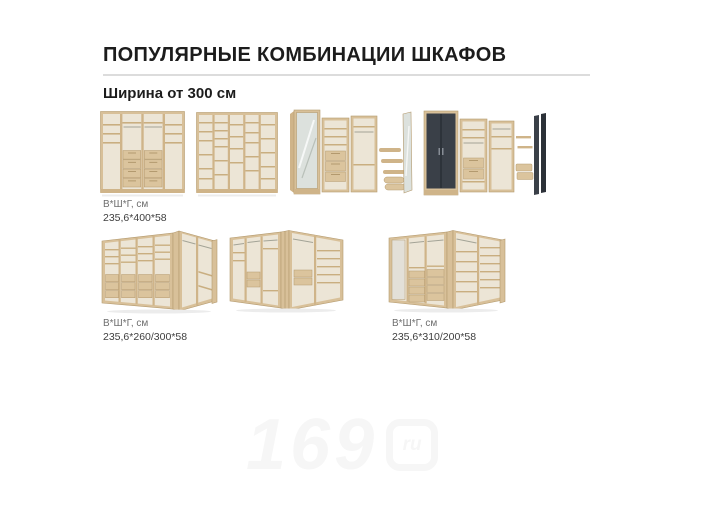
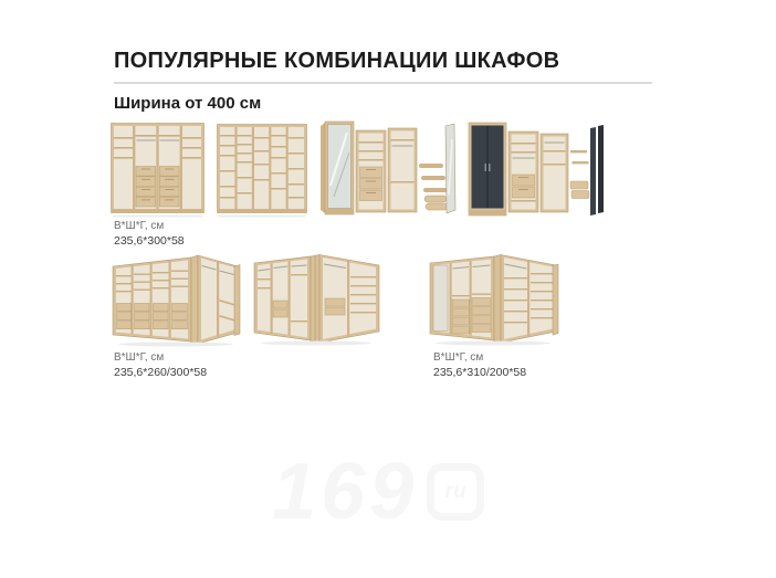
  ПОПУЛЯРНЫЕ КОМБИНАЦИИ ШКАФОВ
- Ширина от 300 см
+ Ширина от 400 см
  В*Ш*Г, см
- 235,6*400*58
+ 235,6*300*58
  В*Ш*Г, см
  235,6*260/300*58
  В*Ш*Г, см
  235,6*310/200*58
